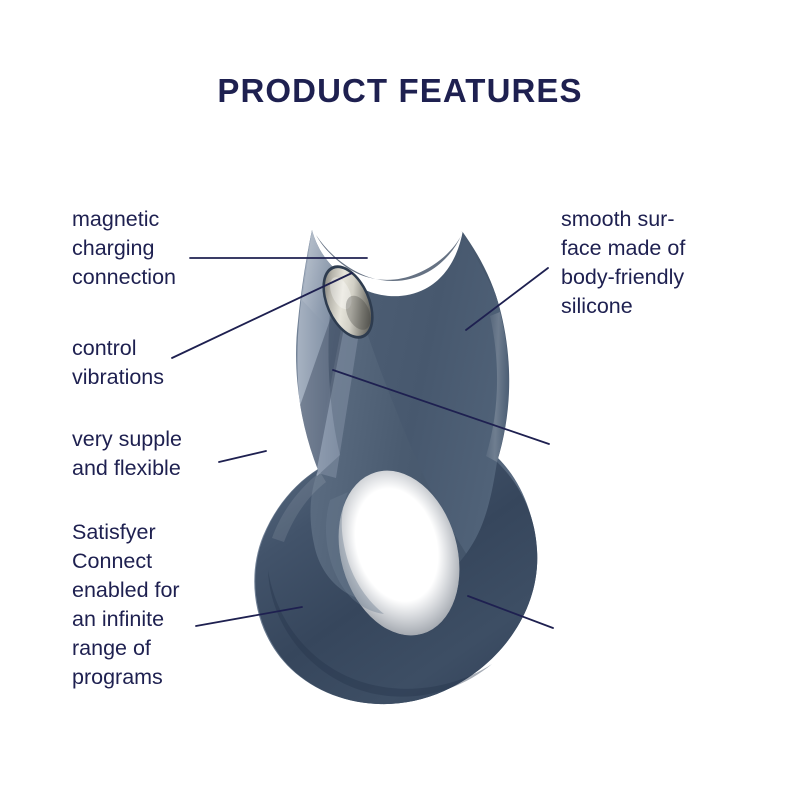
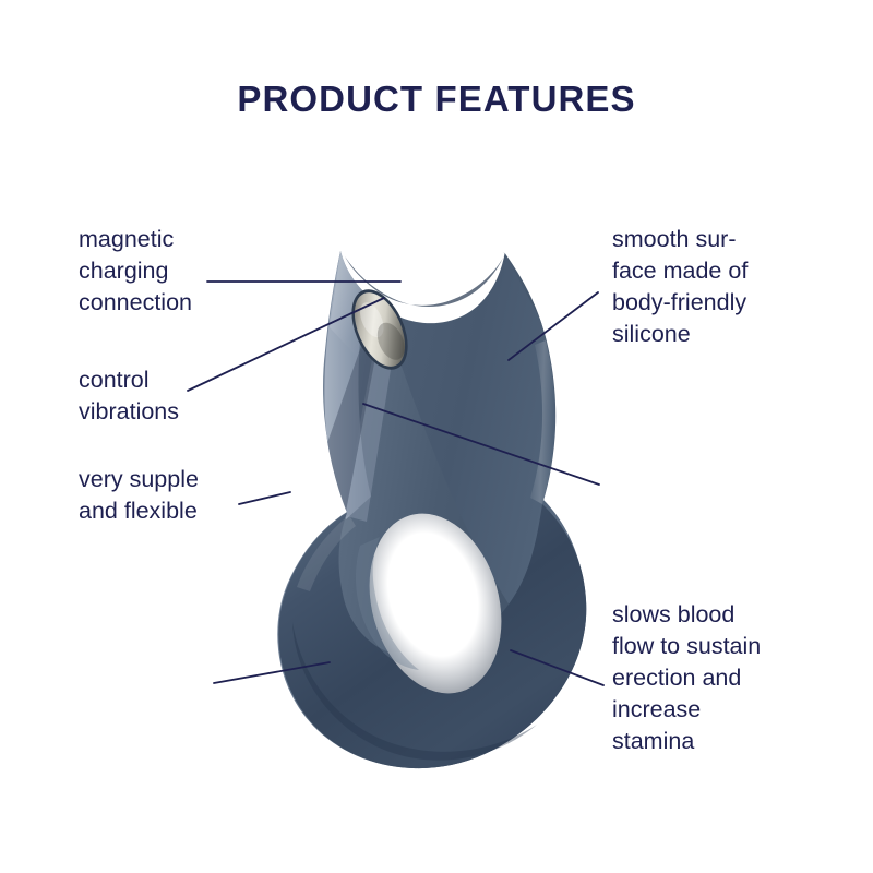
  PRODUCT FEATURES
  magnetic
  charging
  connection
  control
  vibrations
  very supple
  and flexible
- Satisfyer
- Connect
- enabled for
- an infinite
- range of
- programs
  smooth sur-
  face made of
  body-friendly
  silicone
+ slows blood
+ flow to sustain
+ erection and
+ increase
+ stamina
